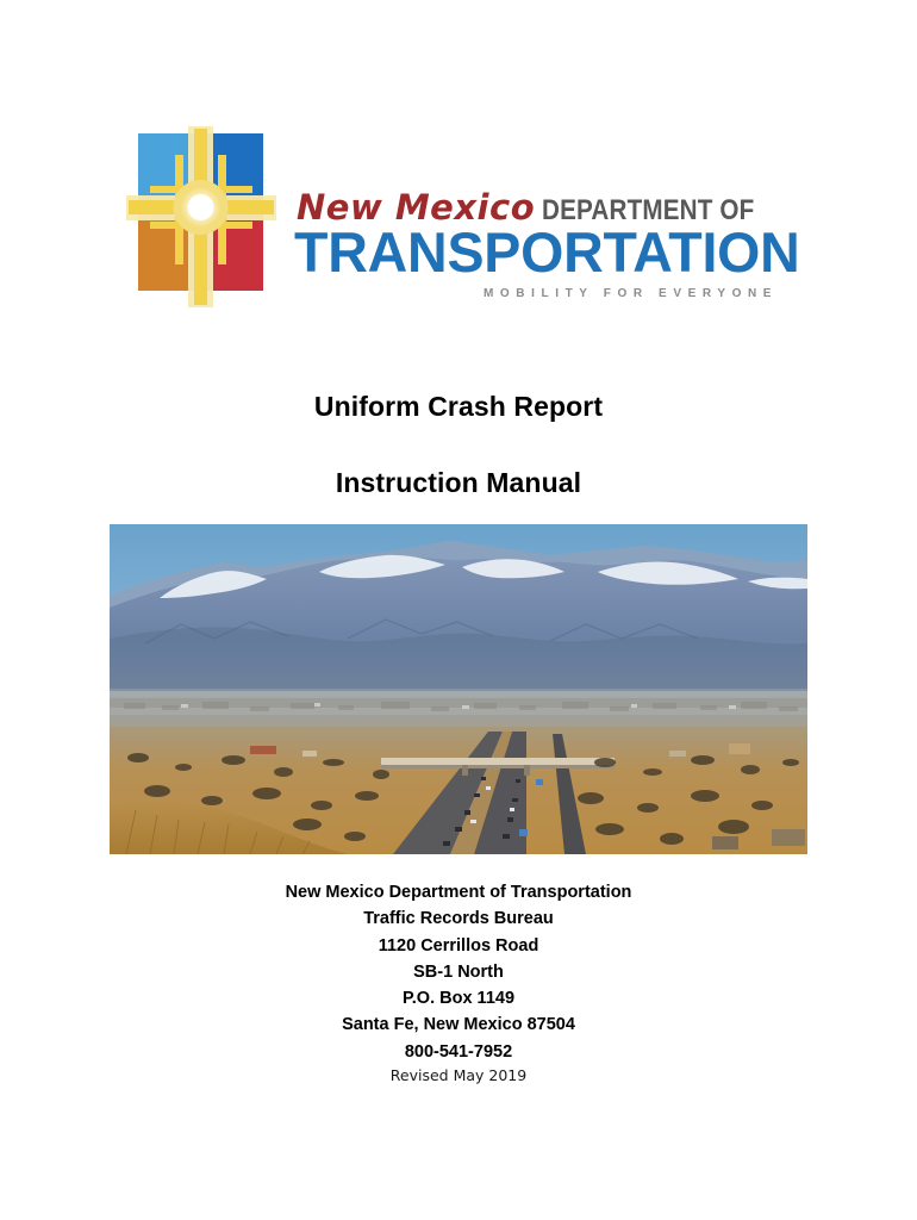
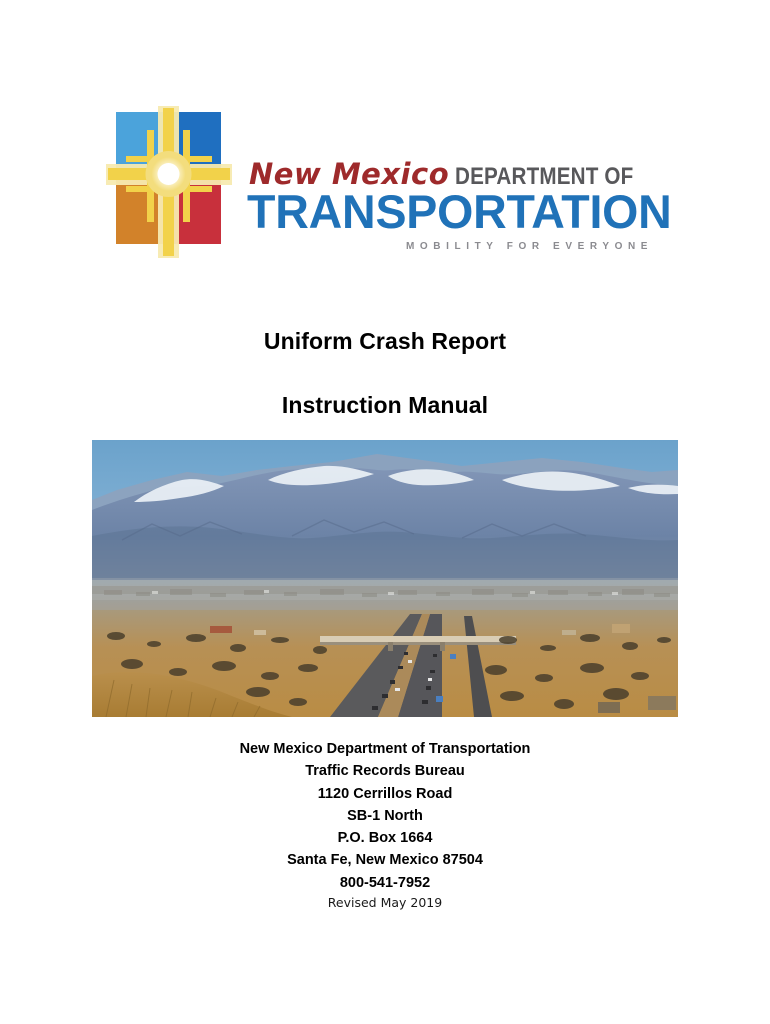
  New Mexico DEPARTMENT OF
  TRANSPORTATION
  MOBILITY FOR EVERYONE
  Uniform Crash Report
  Instruction Manual
  New Mexico Department of Transportation
  Traffic Records Bureau
  1120 Cerrillos Road
  SB-1 North
- P.O. Box 1149
+ P.O. Box 1664
  Santa Fe, New Mexico 87504
  800-541-7952
  Revised May 2019
